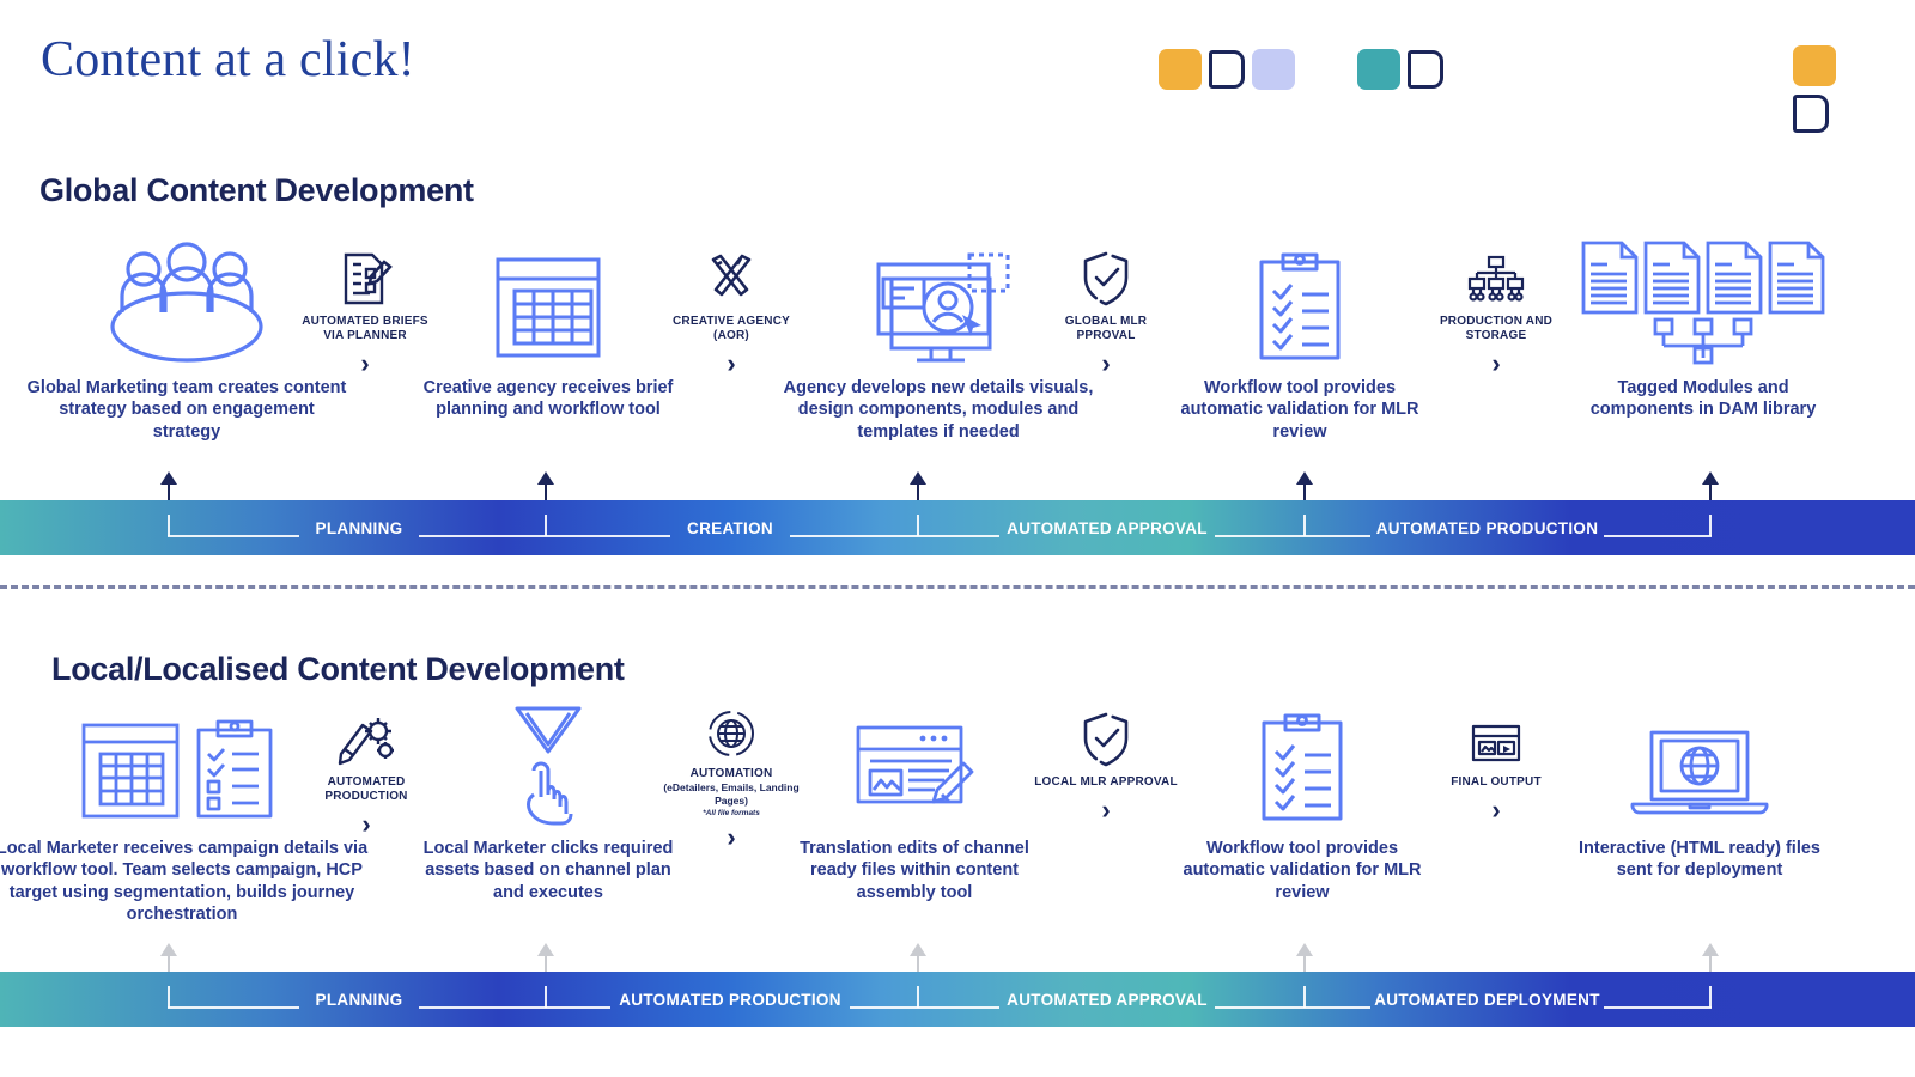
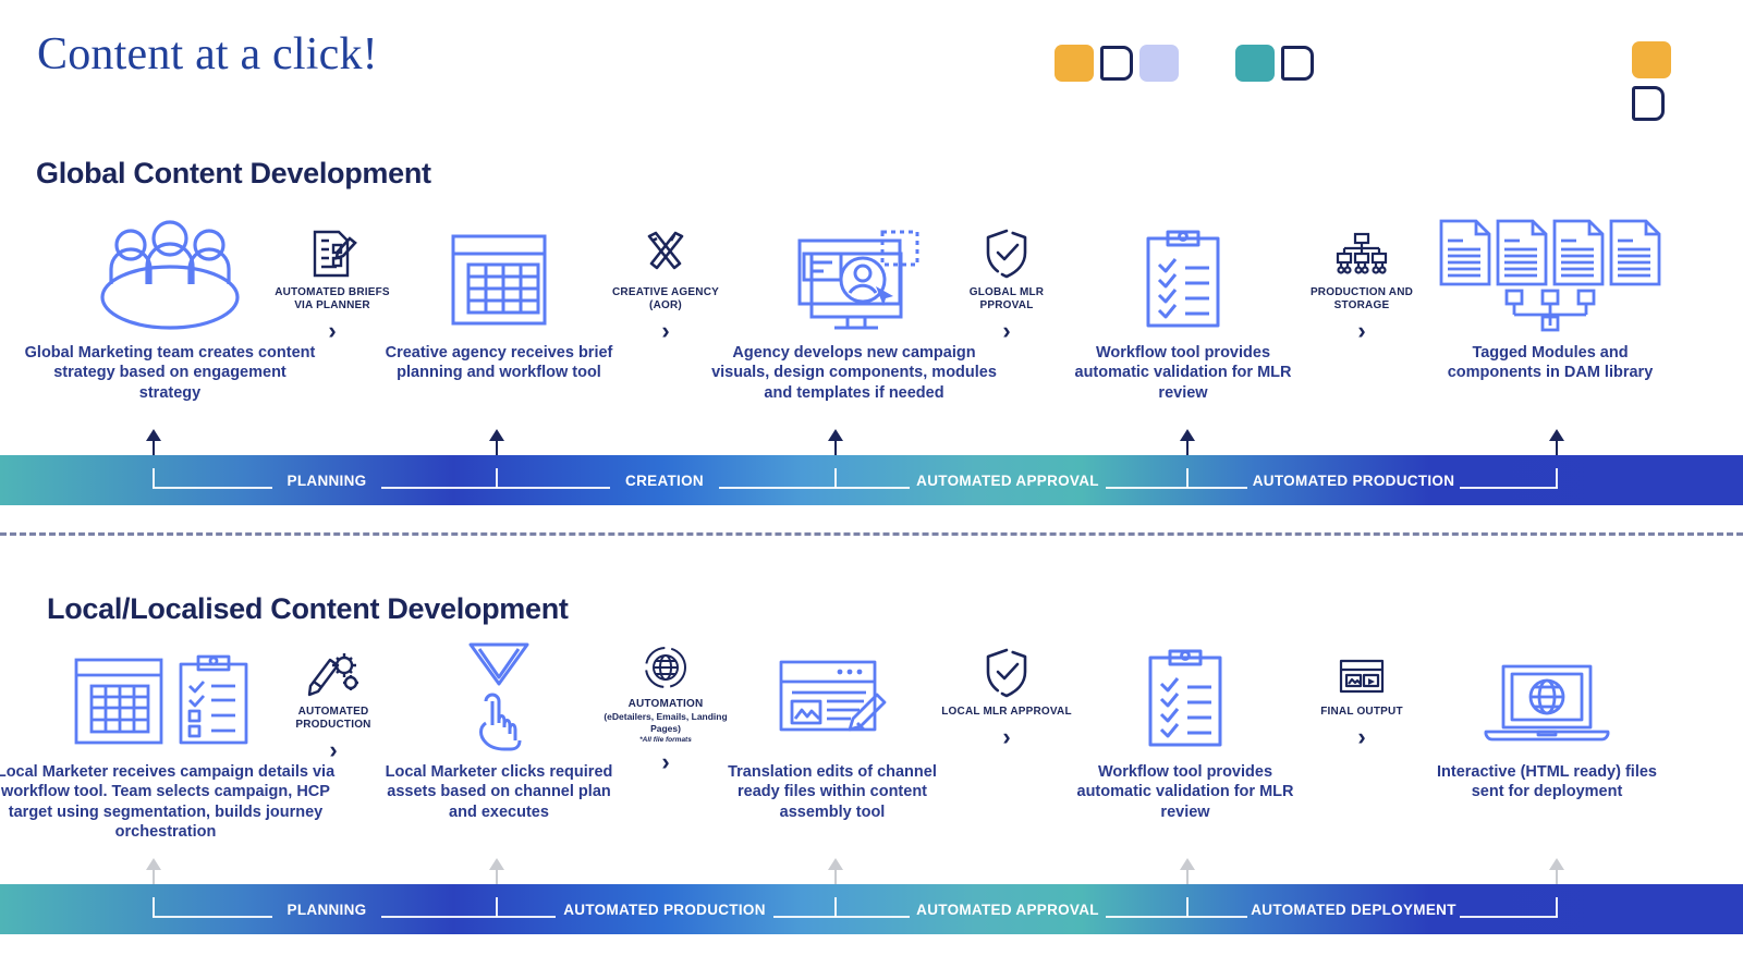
  Content at a click!
  Global Content Development
  Global Marketing team creates content strategy based on engagement strategy
  AUTOMATED BRIEFS VIA PLANNER
  ›
  Creative agency receives brief planning and workflow tool
  CREATIVE AGENCY (AOR)
  ›
- Agency develops new details visuals, design components, modules and templates if needed
+ Agency develops new campaign visuals, design components, modules and templates if needed
  GLOBAL MLR PPROVAL
  ›
  Workflow tool provides automatic validation for MLR review
  PRODUCTION AND STORAGE
  ›
  Tagged Modules and components in DAM library
  PLANNING
  CREATION
  AUTOMATED APPROVAL
  AUTOMATED PRODUCTION
  Local/Localised Content Development
  Local Marketer receives campaign details via workflow tool. Team selects campaign, HCP target using segmentation, builds journey orchestration
  AUTOMATED PRODUCTION
  ›
  Local Marketer clicks required assets based on channel plan and executes
  AUTOMATION
  (eDetailers, Emails, Landing Pages)
  ›
  Translation edits of channel ready files within content assembly tool
  LOCAL MLR APPROVAL
  ›
  Workflow tool provides automatic validation for MLR review
  FINAL OUTPUT
  ›
  Interactive (HTML ready) files sent for deployment
  PLANNING
  AUTOMATED PRODUCTION
  AUTOMATED APPROVAL
  AUTOMATED DEPLOYMENT
